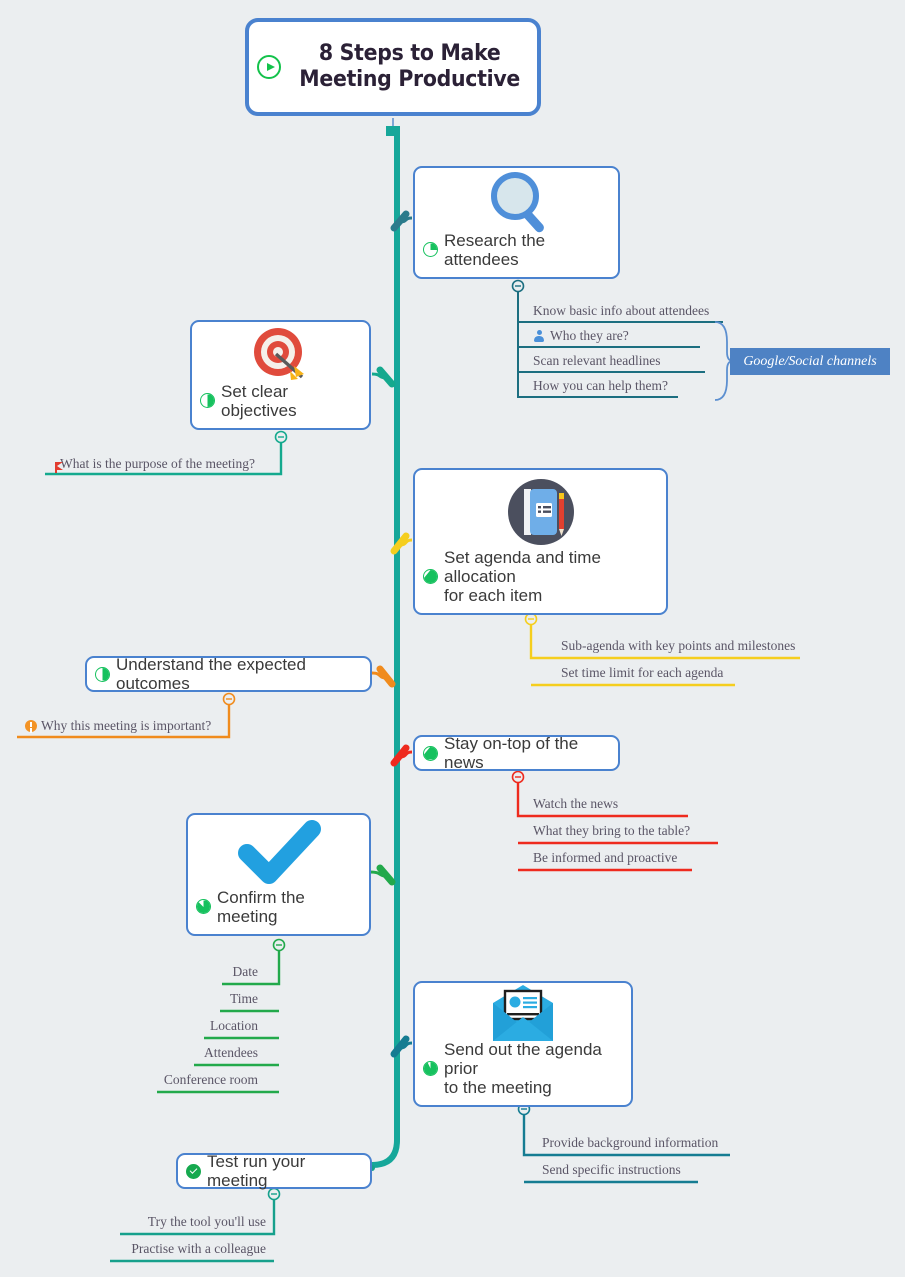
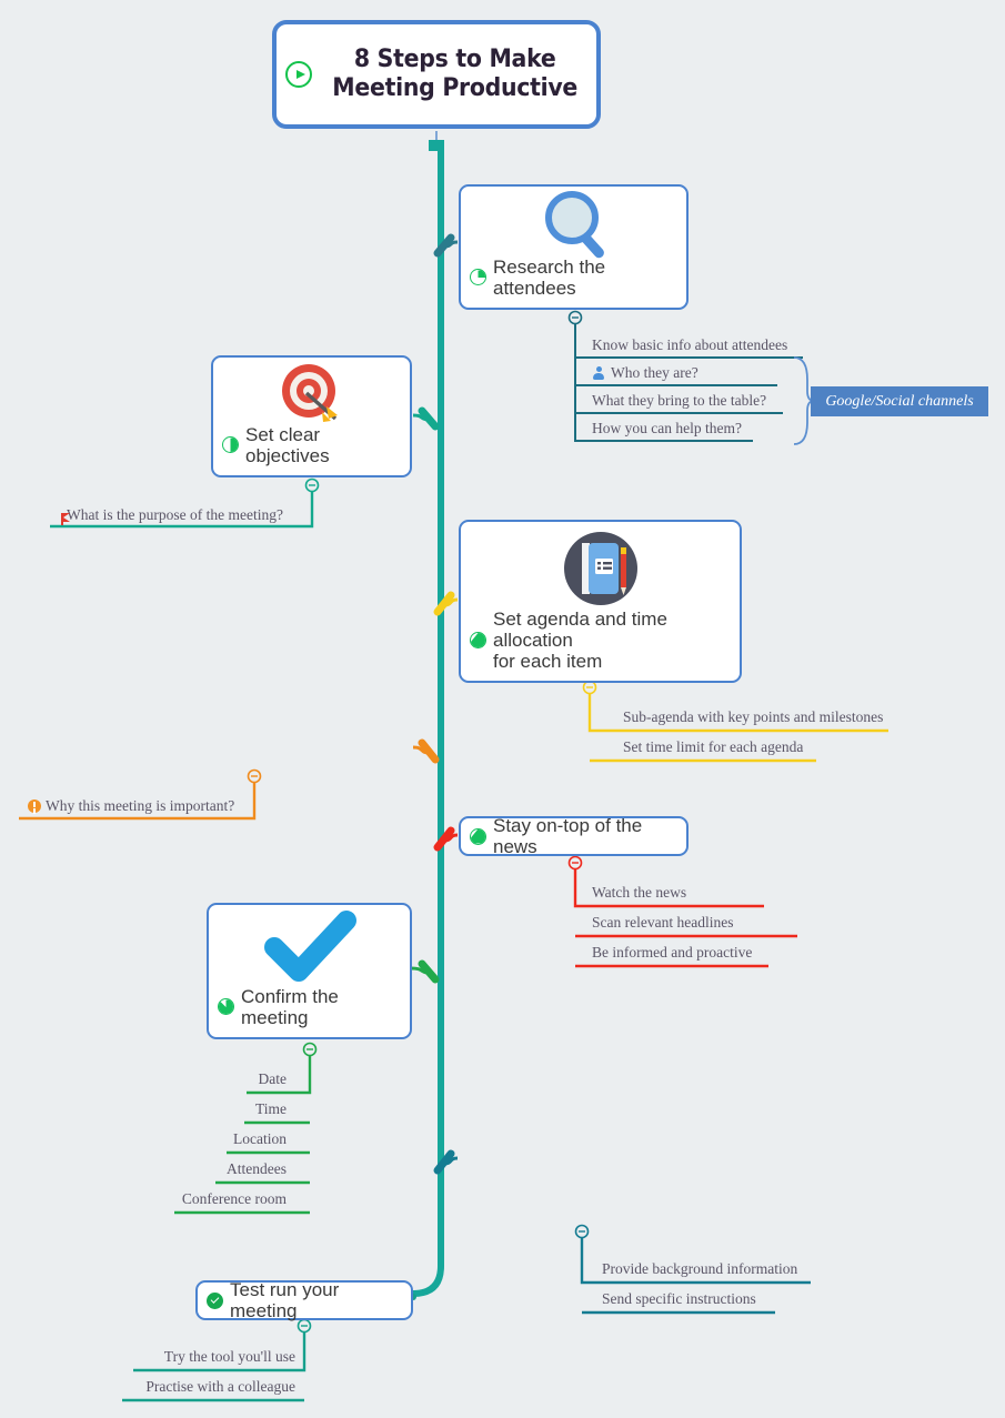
  8 Steps to Make
  Meeting Productive
  Research the attendees
  Know basic info about attendees
  Who they are?
- Scan relevant headlines
+ What they bring to the table?
  How you can help them?
  Google/Social channels
  Set clear objectives
  What is the purpose of the meeting?
  Set agenda and time allocation
  for each item
  Sub-agenda with key points and milestones
  Set time limit for each agenda
- Understand the expected outcomes
  Why this meeting is important?
  Stay on-top of the news
  Watch the news
- What they bring to the table?
+ Scan relevant headlines
  Be informed and proactive
  Confirm the meeting
  Date
  Time
  Location
  Attendees
  Conference room
- Send out the agenda prior
- to the meeting
  Provide background information
  Send specific instructions
  Test run your meeting
  Try the tool you'll use
  Practise with a colleague
